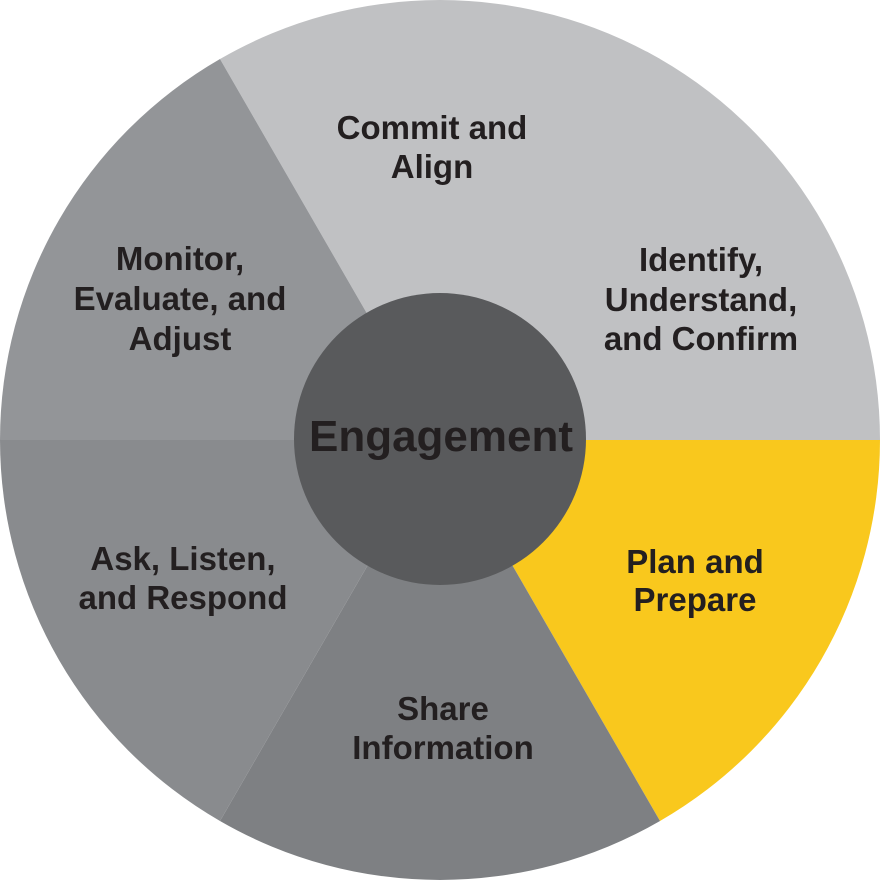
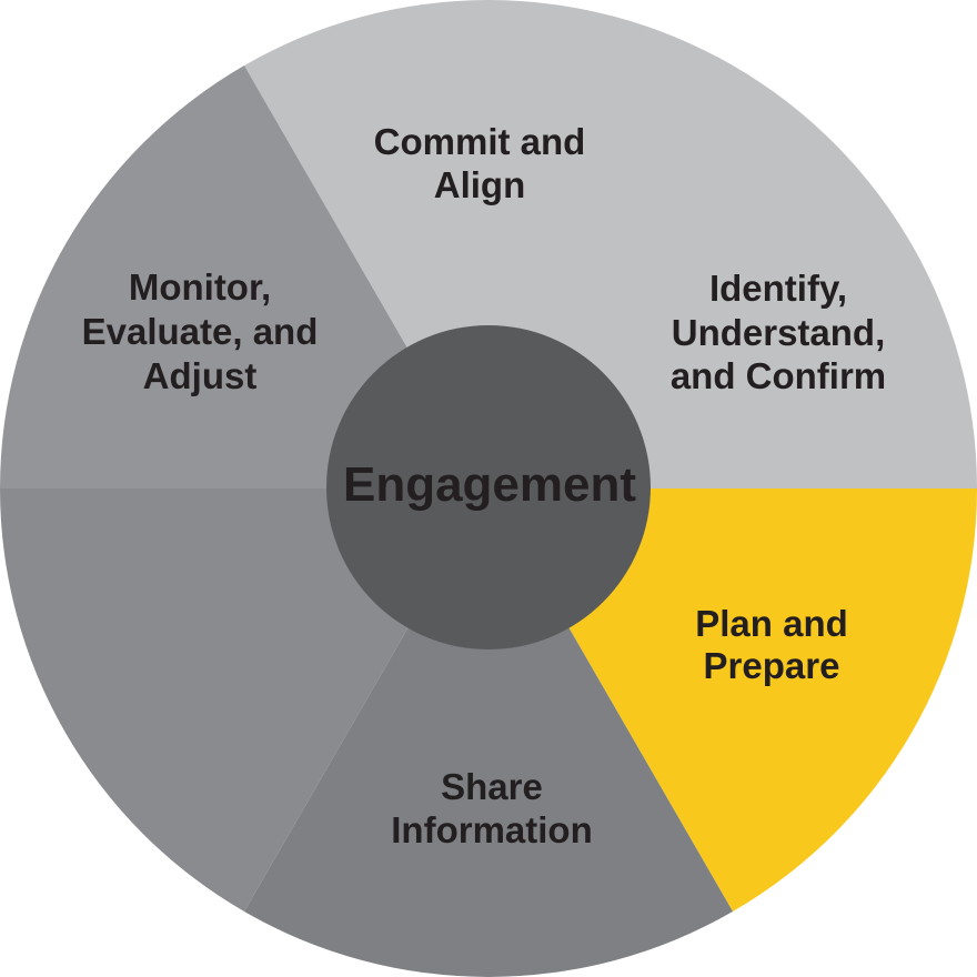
  Commit and
  Align
  Identify,
  Understand,
  and Confirm
  Plan and
  Prepare
  Share
  Information
- Ask, Listen,
- and Respond
  Monitor,
  Evaluate, and
  Adjust
  Engagement
